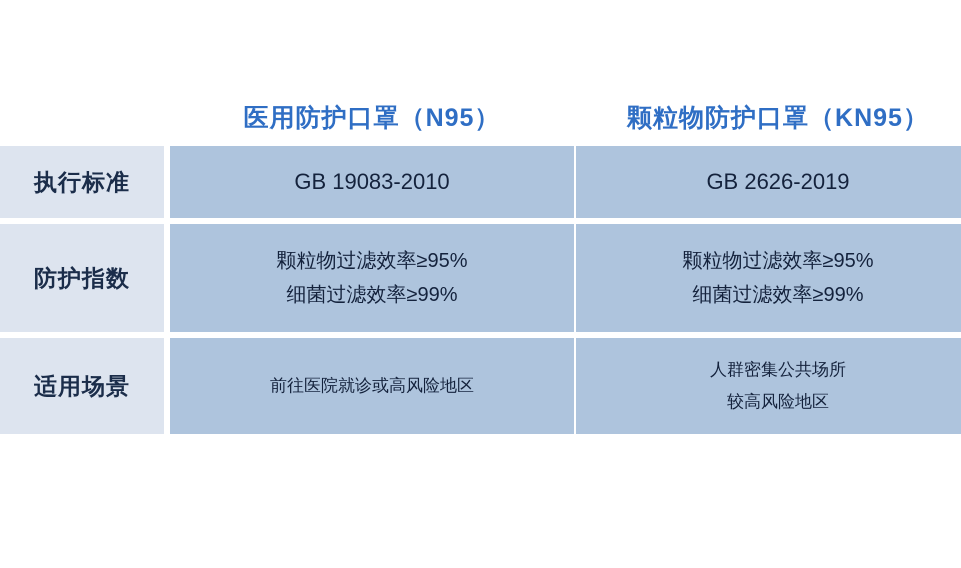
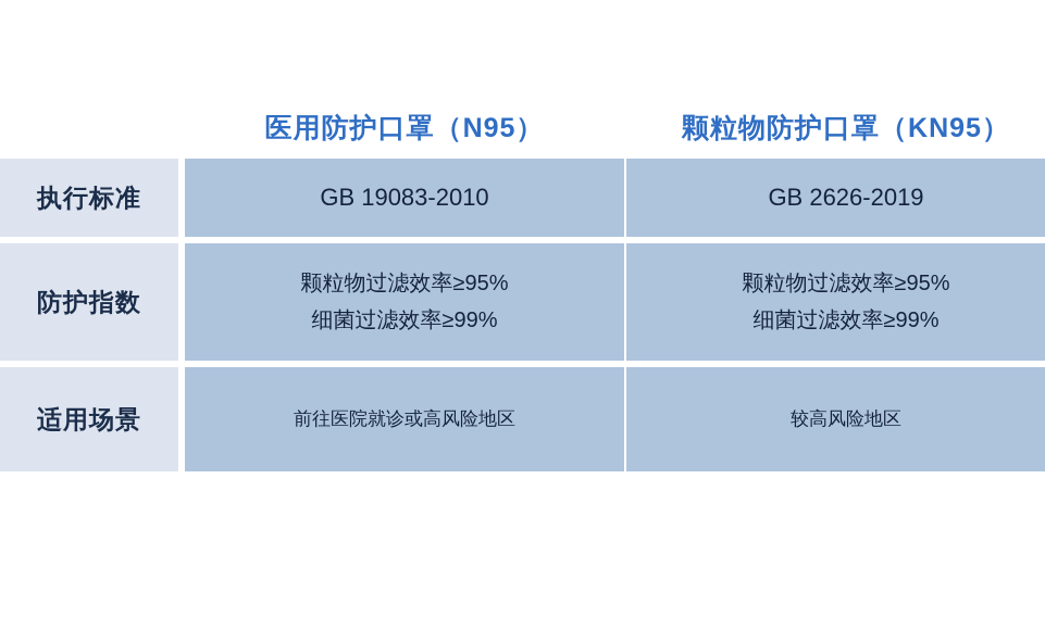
  医用防护口罩（N95）
  颗粒物防护口罩（KN95）
  执行标准
  GB 19083-2010
  GB 2626-2019
  防护指数
  颗粒物过滤效率≥95%
  细菌过滤效率≥99%
  颗粒物过滤效率≥95%
  细菌过滤效率≥99%
  适用场景
  前往医院就诊或高风险地区
- 人群密集公共场所
  较高风险地区
